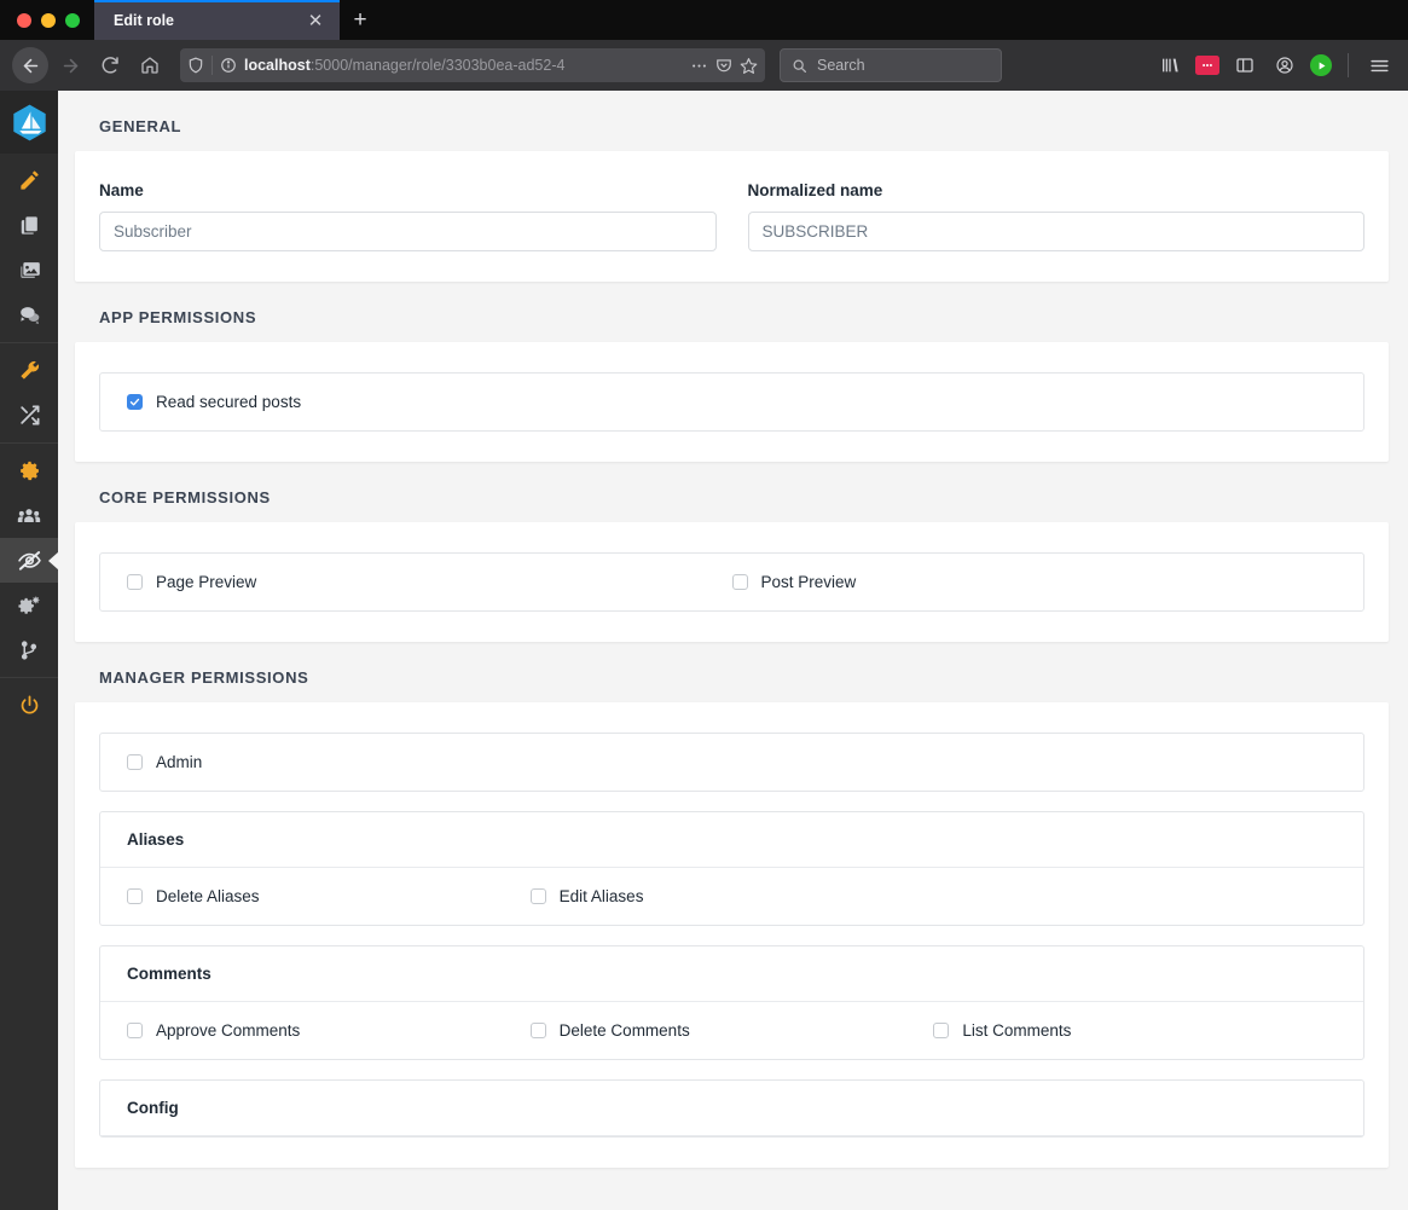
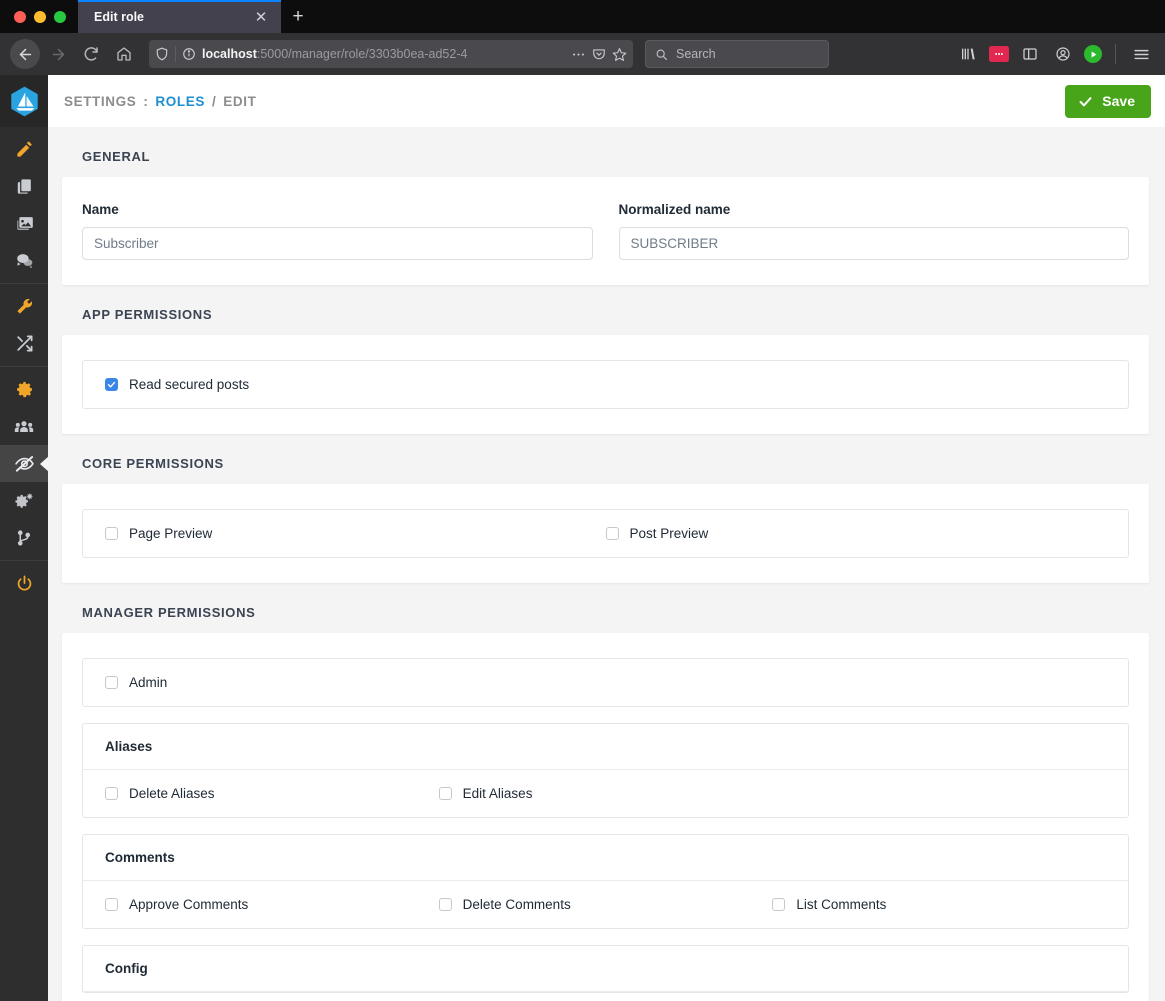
  Edit role
  ✕
  +
  localhost:5000/manager/role/3303b0ea-ad52-4
  Search
+ SETTINGS
+ :
+ ROLES
+ /
+ EDIT
+ Save
  GENERAL
  Name
  Subscriber
  Normalized name
  SUBSCRIBER
  APP PERMISSIONS
  Read secured posts
  CORE PERMISSIONS
  Page Preview
  Post Preview
  MANAGER PERMISSIONS
  Admin
  Aliases
  Delete Aliases
  Edit Aliases
  Comments
  Approve Comments
  Delete Comments
  List Comments
  Config
